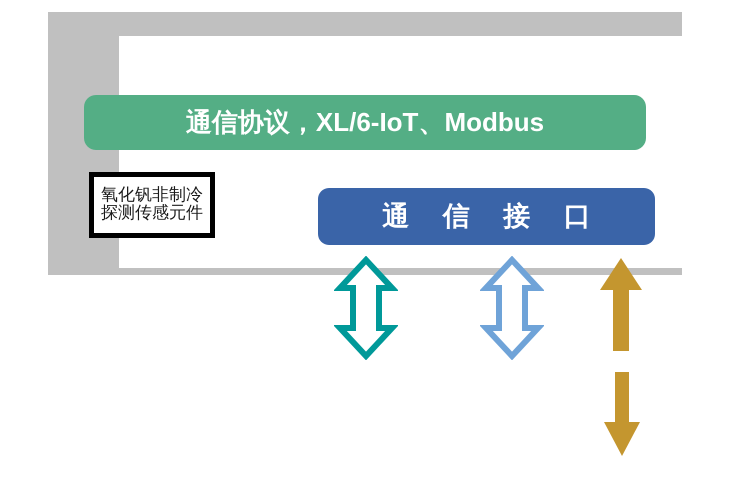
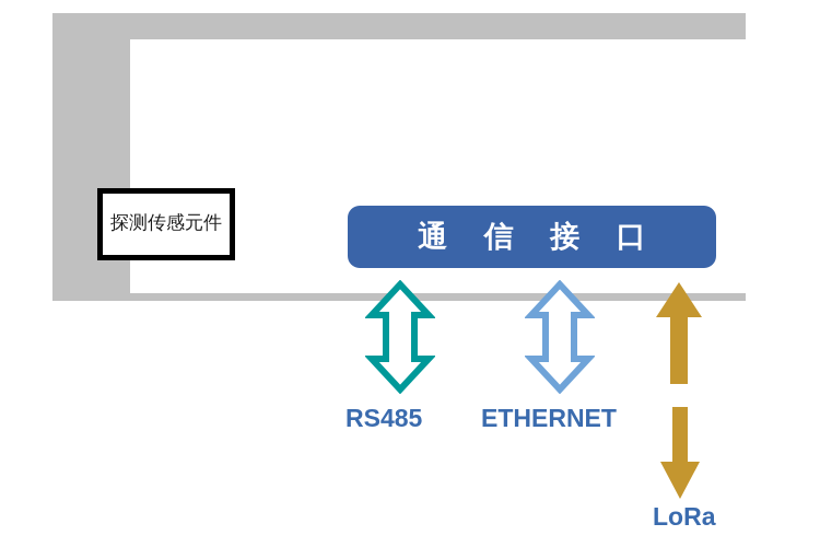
- 通信协议，XL/6-IoT、Modbus
- 氧化钒非制冷
  探测传感元件
  通 信 接 口
+ RS485
+ ETHERNET
+ LoRa
